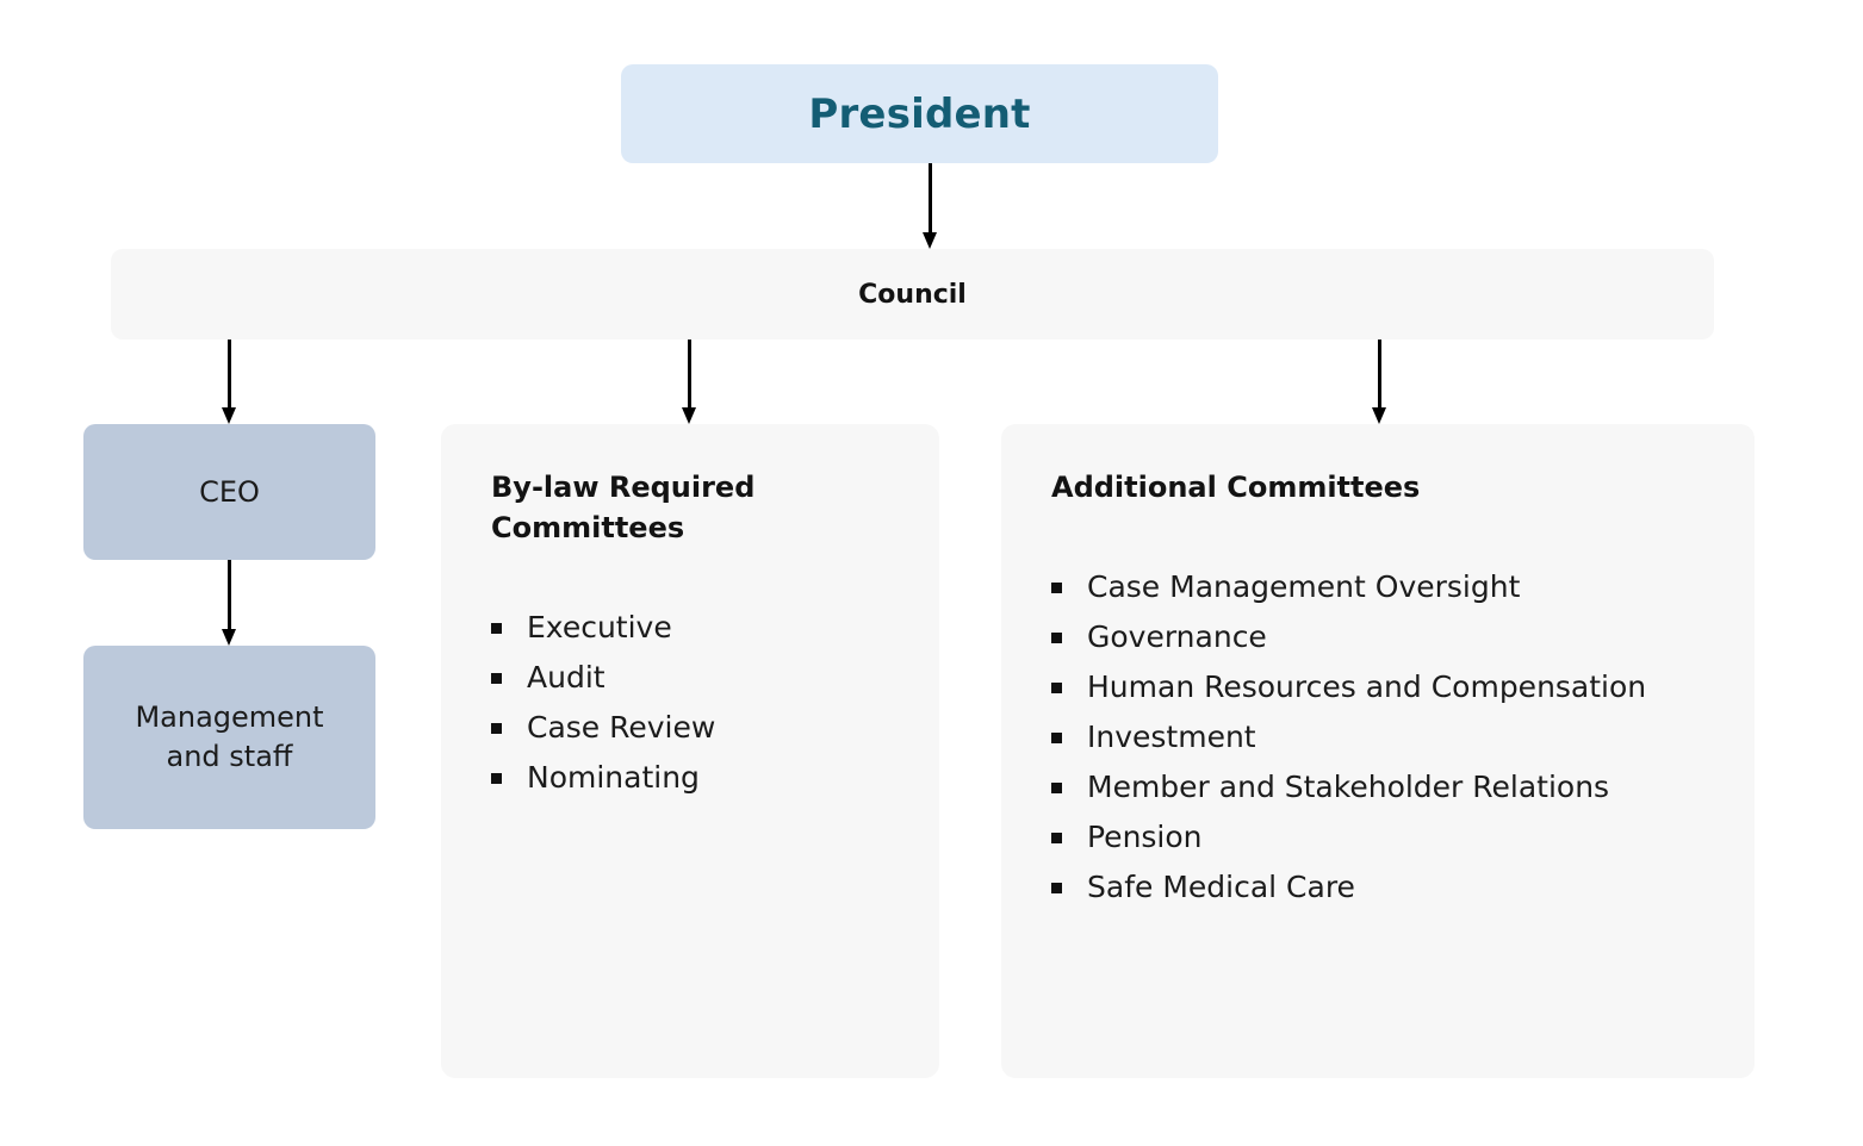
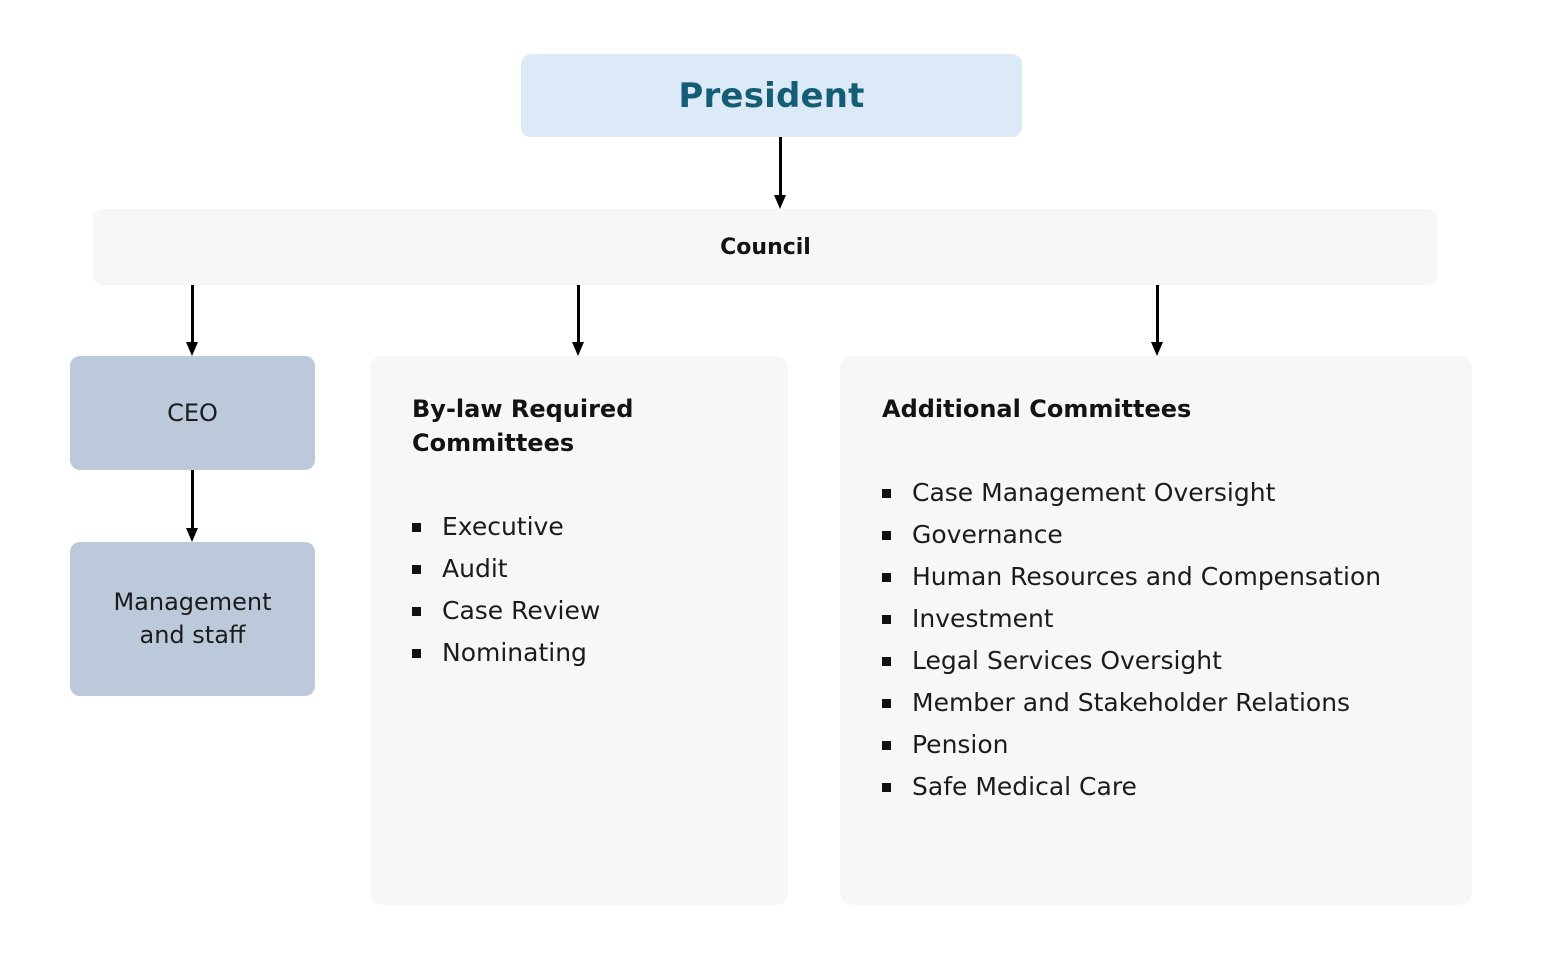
  President
  Council
  CEO
  Management
  and staff
  By-law Required Committees
  Executive
  Audit
  Case Review
  Nominating
  Additional Committees
  Case Management Oversight
  Governance
  Human Resources and Compensation
  Investment
+ Legal Services Oversight
  Member and Stakeholder Relations
  Pension
  Safe Medical Care
